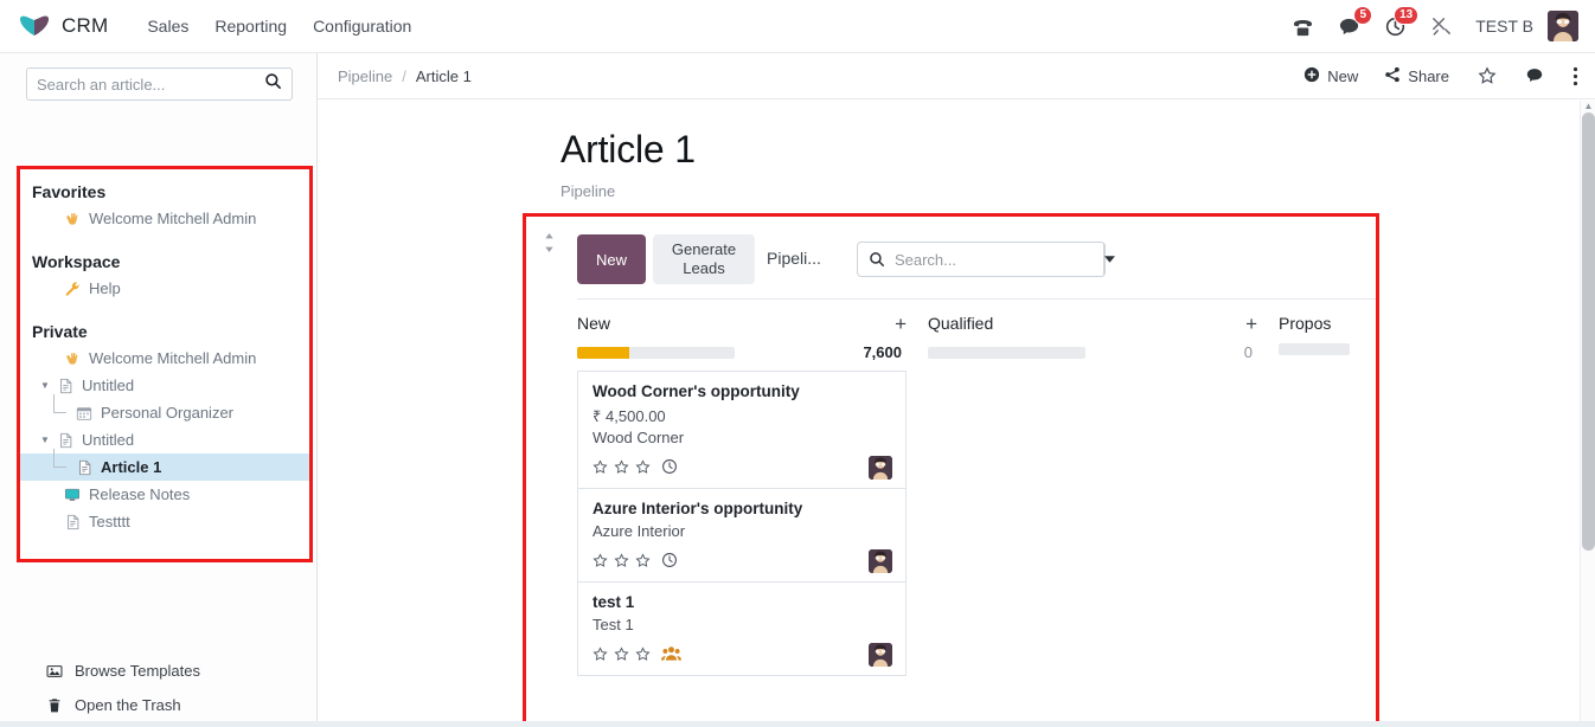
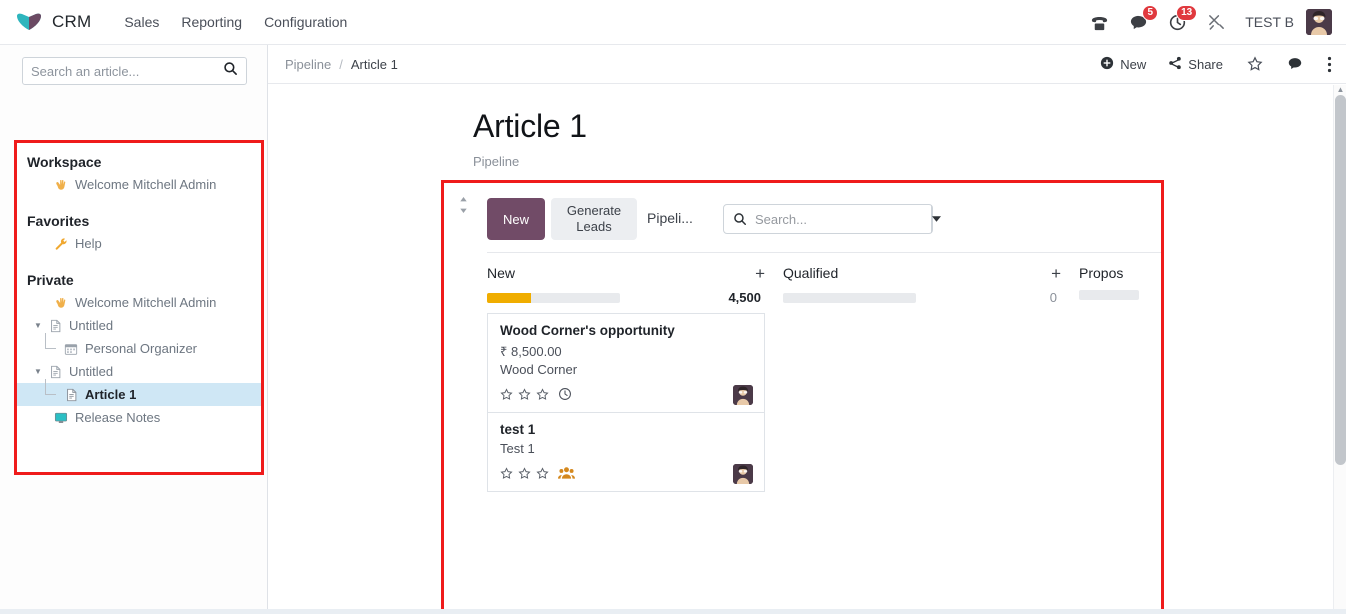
  CRM
  Sales
  Reporting
  Configuration
  5
  13
  TEST B
  Search an article...
- Favorites
+ Workspace
  Welcome Mitchell Admin
- Workspace
+ Favorites
  Help
  Private
  Welcome Mitchell Admin
  ▼
  Untitled
  Personal Organizer
  ▼
  Untitled
  Article 1
  Release Notes
- Testttt
- Browse Templates
- Open the Trash
  Pipeline
  /
  Article 1
  New
  Share
  Article 1
  Pipeline
  New
  Generate Leads
  Pipeli...
  Search...
  New
  +
- 7,600
+ 4,500
  Wood Corner's opportunity
- ₹ 4,500.00
+ ₹ 8,500.00
  Wood Corner
- Azure Interior's opportunity
- Azure Interior
  test 1
  Test 1
  Qualified
  +
  0
  Propos
  ▲
